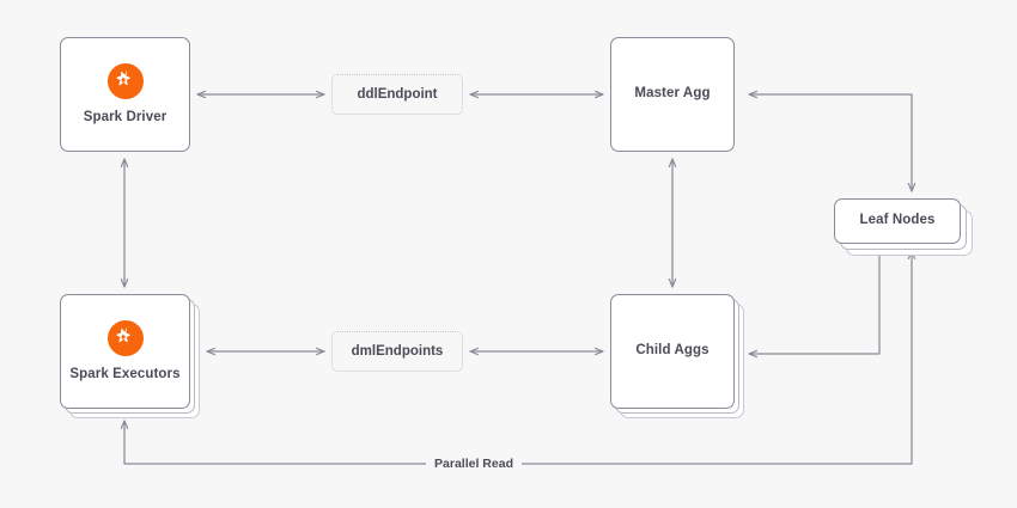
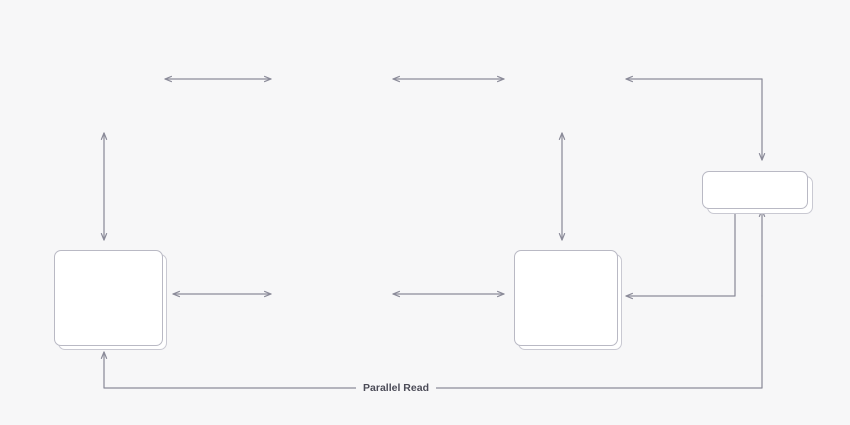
- Spark Driver
- Spark Executors
- Master Agg
- Child Aggs
- Leaf Nodes
- ddlEndpoint
- dmlEndpoints
  Parallel Read
